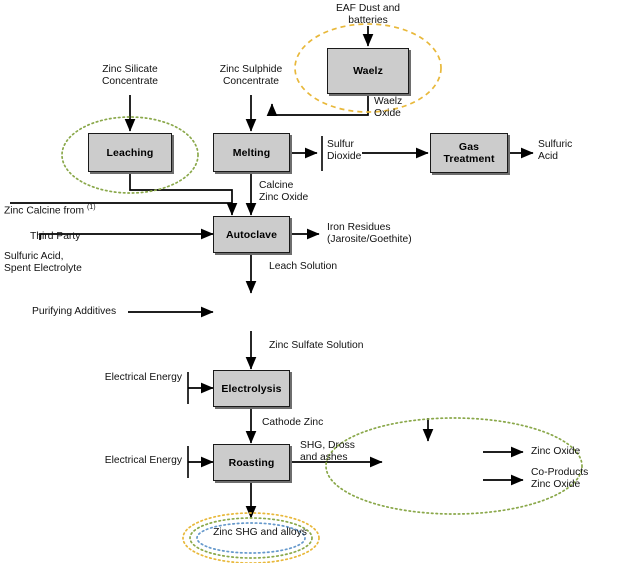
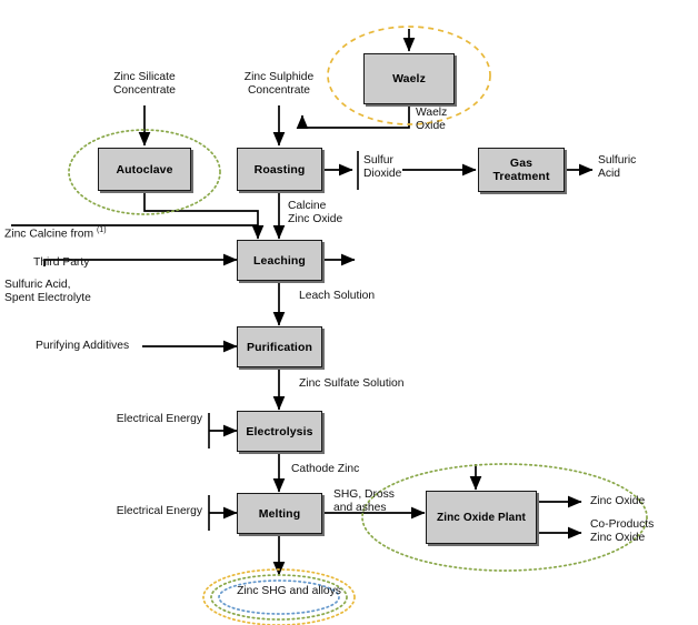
- Leaching
+ Autoclave
- Melting
+ Roasting
  Waelz
  Gas
  Treatment
- Autoclave
+ Leaching
+ Purification
  Electrolysis
- Roasting
+ Melting
+ Zinc Oxide Plant
  Zinc Silicate
  Concentrate
  Zinc Sulphide
  Concentrate
- EAF Dust and
- batteries
  Waelz
  Oxide
  Sulfur
  Dioxide
  Sulfuric
  Acid
  Calcine
  Zinc Oxide
  Zinc Calcine from
  Third Party
- Iron Residues
- (Jarosite/Goethite)
  Sulfuric Acid,
  Spent Electrolyte
  Leach Solution
  Purifying Additives
  Zinc Sulfate Solution
  Electrical Energy
  Cathode Zinc
  Electrical Energy
  SHG, Dross
  and ashes
  Zinc Oxide
  Co-Products
  Zinc Oxide
  Zinc SHG and alloys
